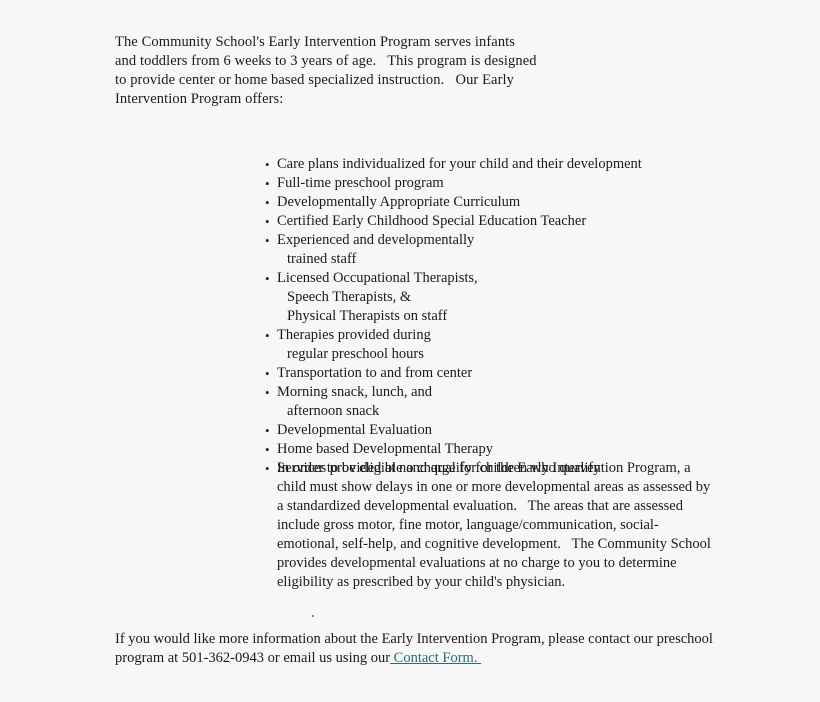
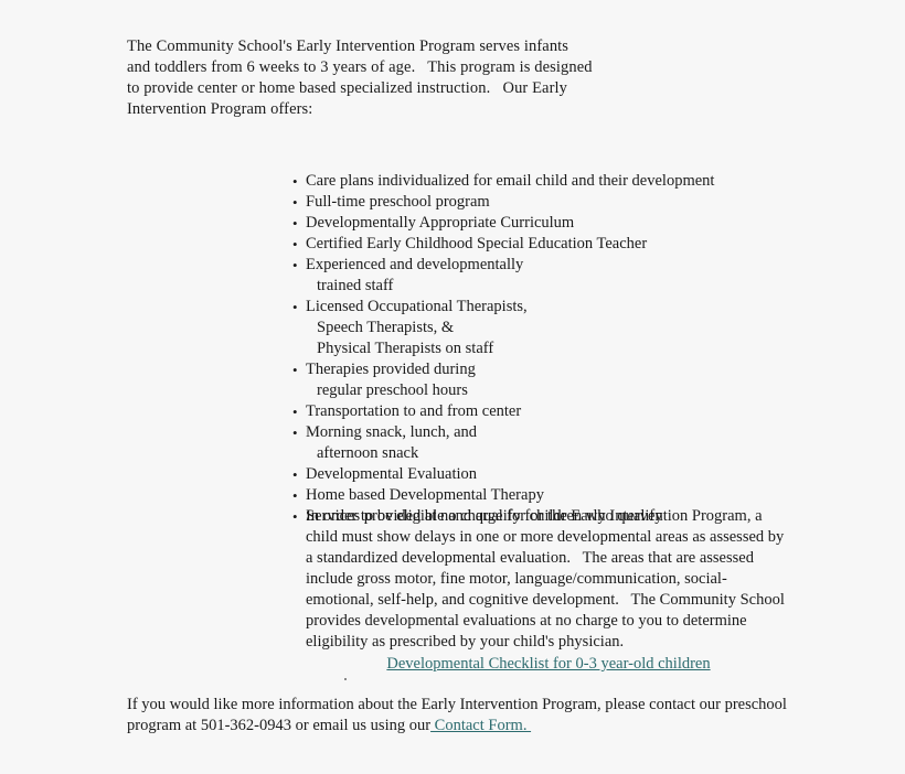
  The Community School's Early Intervention Program serves infants
  and toddlers from 6 weeks to 3 years of age. This program is designed
  to provide center or home based specialized instruction. Our Early
  Intervention Program offers:
  •
- Care plans individualized for your child and their development
+ Care plans individualized for email child and their development
  •
  Full-time preschool program
  •
  Developmentally Appropriate Curriculum
  •
  Certified Early Childhood Special Education Teacher
  •
  Experienced and developmentally
  trained staff
  •
  Licensed Occupational Therapists,
  Speech Therapists, &
  Physical Therapists on staff
  •
  Therapies provided during
  regular preschool hours
  •
  Transportation to and from center
  •
  Morning snack, lunch, and
  afternoon snack
  •
  Developmental Evaluation
  •
  Home based Developmental Therapy
  •
  Services provided at no charge for children who qualify
  In order to be eligible and qualify for the Early Intervention Program, a
  child must show delays in one or more developmental areas as assessed by
  a standardized developmental evaluation. The areas that are assessed
  include gross motor, fine motor, language/communication, social-
  emotional, self-help, and cognitive development. The Community School
  provides developmental evaluations at no charge to you to determine
  eligibility as prescribed by your child's physician.
+ Developmental Checklist for 0-3 year-old children
  If you would like more information about the Early Intervention Program, please contact our preschool
  program at 501-362-0943 or email us using our Contact Form.
